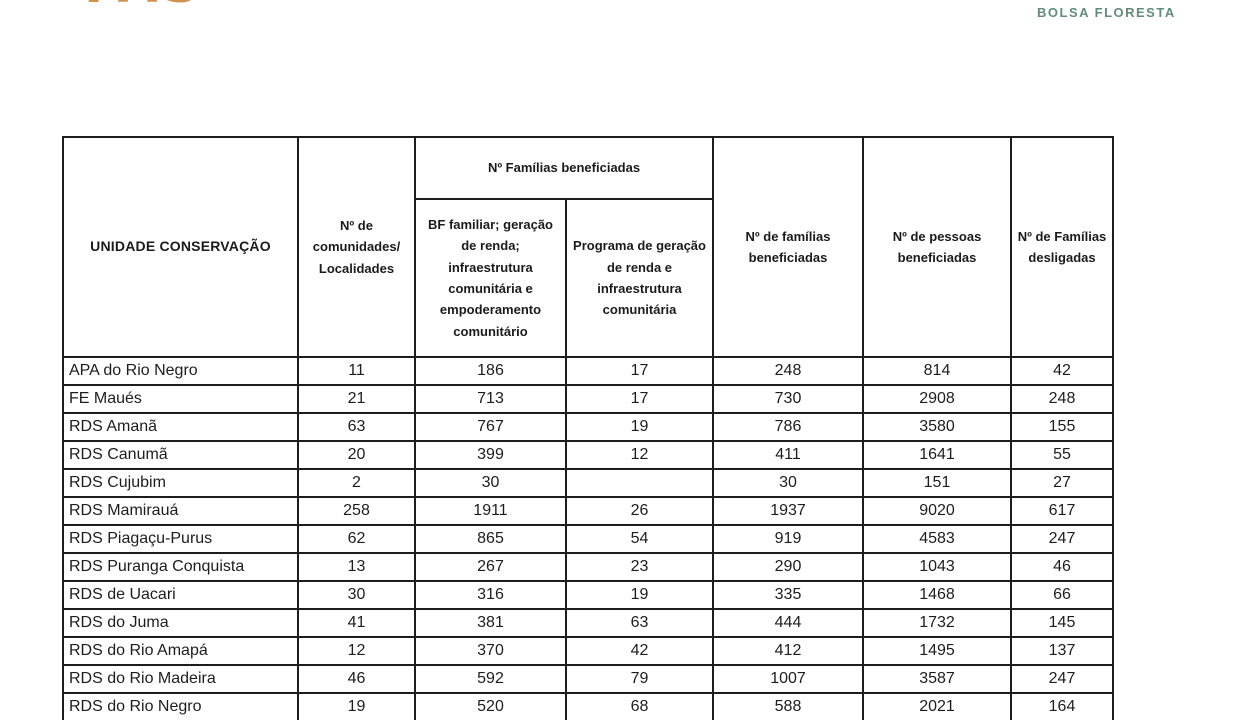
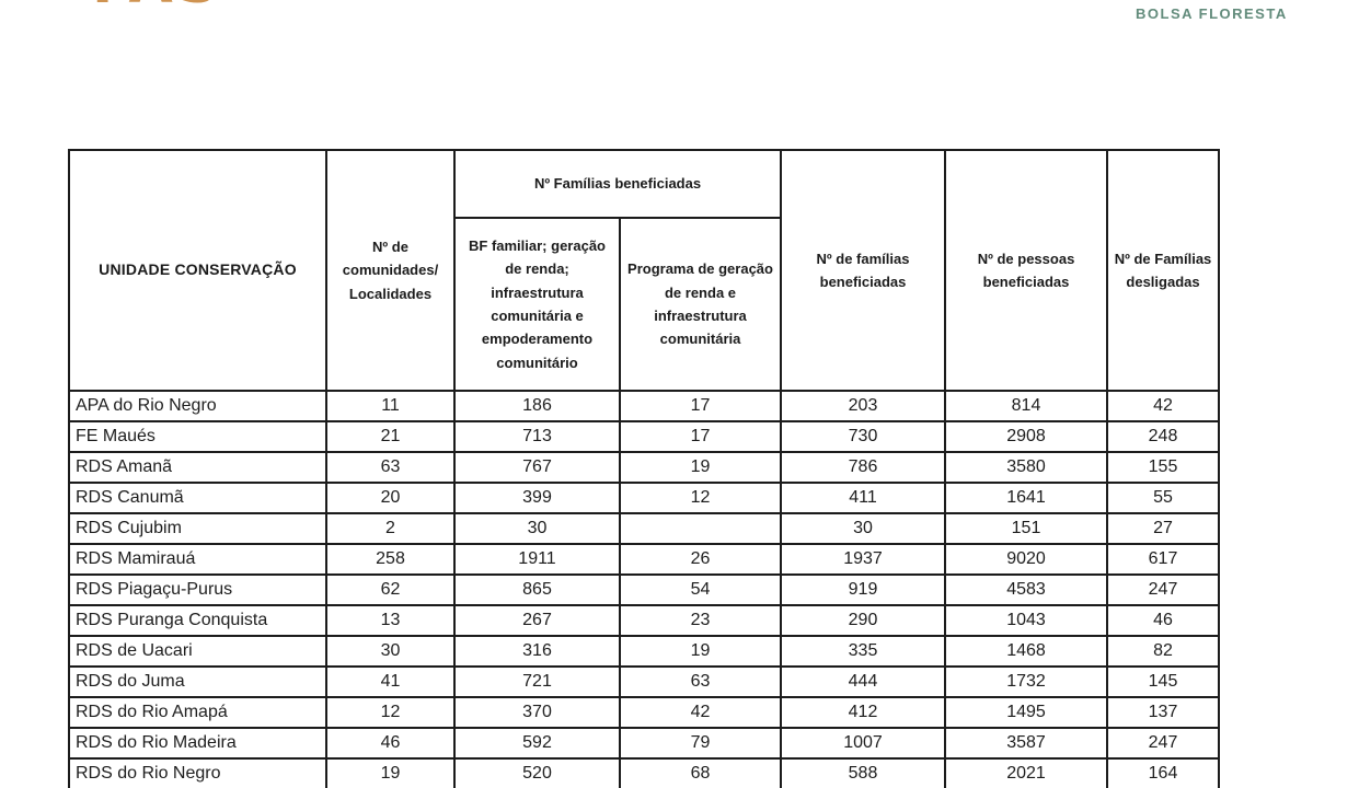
  BOLSA FLORESTA
  UNIDADE CONSERVAÇÃO	Nº de comunidades/ Localidades	Nº Famílias beneficiadas	Nº de famílias beneficiadas	Nº de pessoas beneficiadas	Nº de Famílias desligadas
  BF familiar; geração de renda; infraestrutura comunitária e empoderamento comunitário	Programa de geração de renda e infraestrutura comunitária
- APA do Rio Negro	11	186	17	248	814	42
+ APA do Rio Negro	11	186	17	203	814	42
  FE Maués	21	713	17	730	2908	248
  RDS Amanã	63	767	19	786	3580	155
  RDS Canumã	20	399	12	411	1641	55
  RDS Cujubim	2	30		30	151	27
  RDS Mamirauá	258	1911	26	1937	9020	617
  RDS Piagaçu-Purus	62	865	54	919	4583	247
  RDS Puranga Conquista	13	267	23	290	1043	46
- RDS de Uacari	30	316	19	335	1468	66
+ RDS de Uacari	30	316	19	335	1468	82
- RDS do Juma	41	381	63	444	1732	145
+ RDS do Juma	41	721	63	444	1732	145
  RDS do Rio Amapá	12	370	42	412	1495	137
  RDS do Rio Madeira	46	592	79	1007	3587	247
  RDS do Rio Negro	19	520	68	588	2021	164
